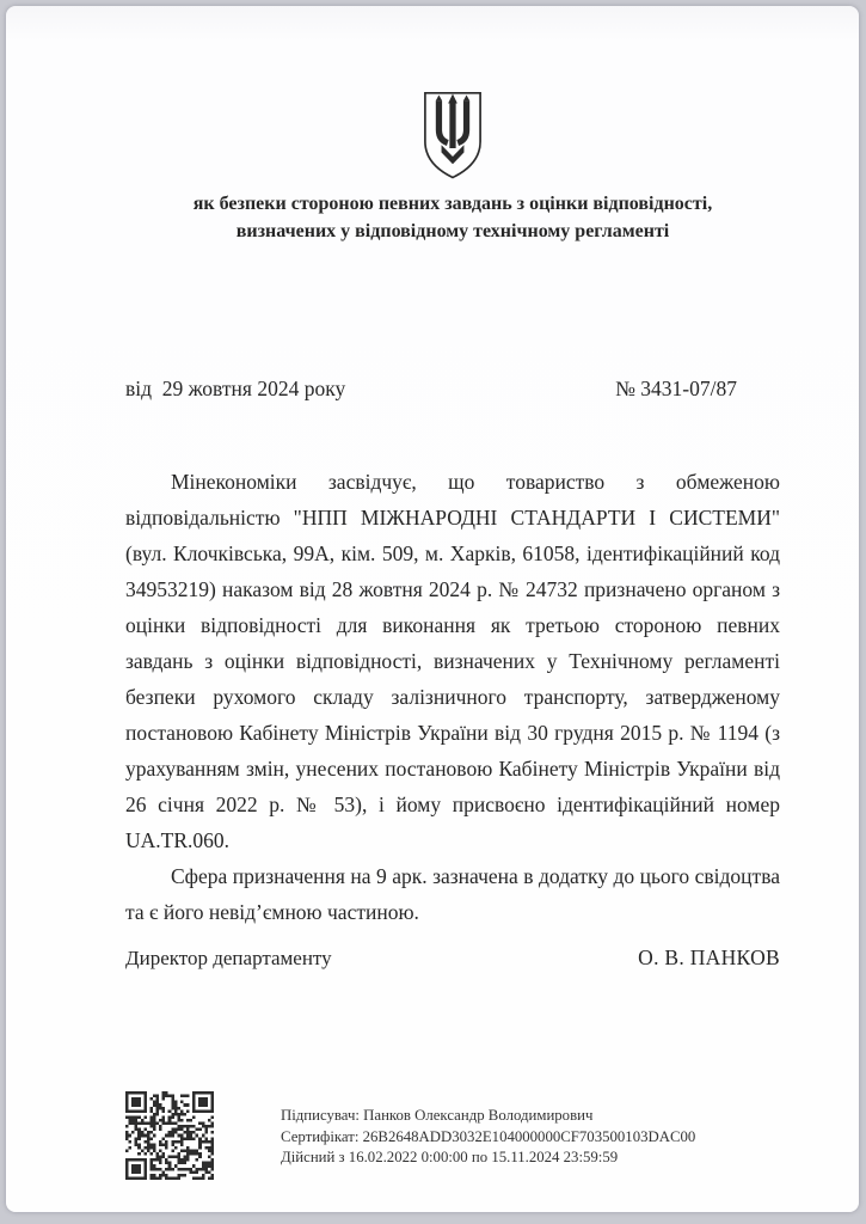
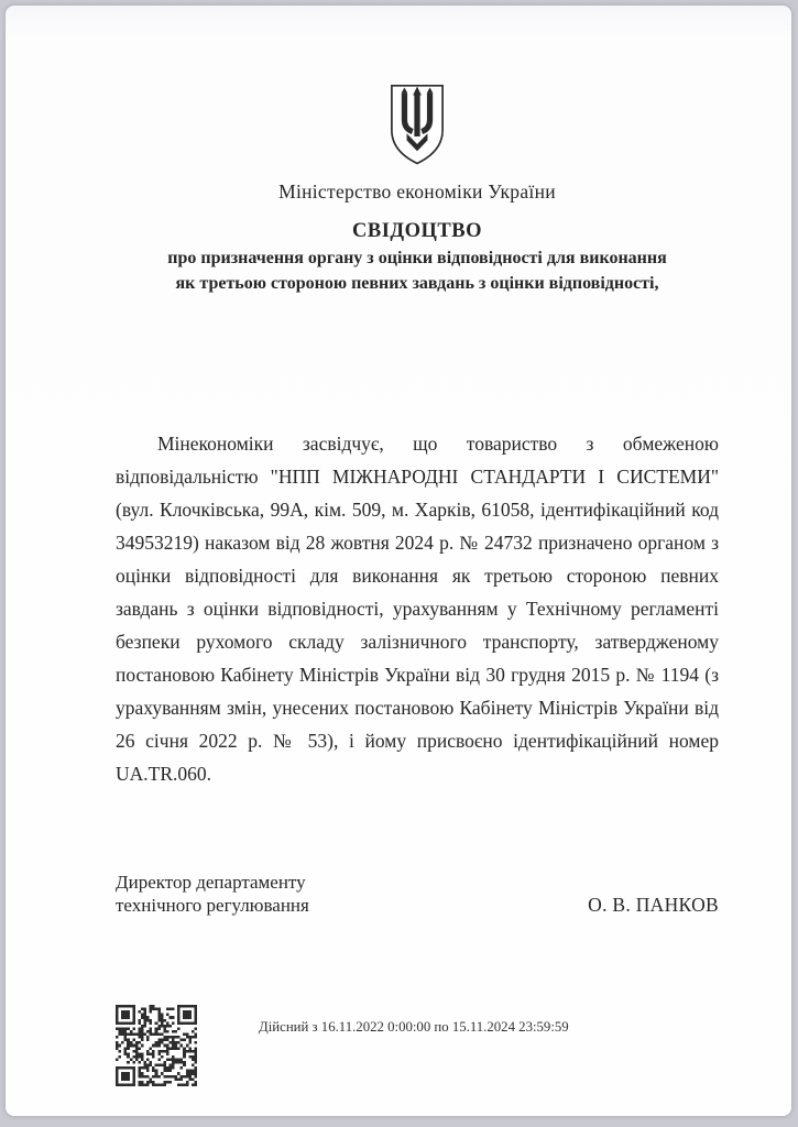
+ Міністерство економіки України
+ СВІДОЦТВО
+ про призначення органу з оцінки відповідності для виконання
- як безпеки стороною певних завдань з оцінки відповідності,
+ як третьою стороною певних завдань з оцінки відповідності,
- визначених у відповідному технічному регламенті
- від 29 жовтня 2024 року
- № 3431-07/87
- Мінекономіки засвідчує, що товариство з обмеженою відповідальністю "НПП МІЖНАРОДНІ СТАНДАРТИ І СИСТЕМИ" (вул. Клочківська, 99А, кім. 509, м. Харків, 61058, ідентифікаційний код 34953219) наказом від 28 жовтня 2024 р. № 24732 призначено органом з оцінки відповідності для виконання як третьою стороною певних завдань з оцінки відповідності, визначених у Технічному регламенті безпеки рухомого складу залізничного транспорту, затвердженому постановою Кабінету Міністрів України від 30 грудня 2015 р. № 1194 (з урахуванням змін, унесених постановою Кабінету Міністрів України від 26 січня 2022 р. № 53), і йому присвоєно ідентифікаційний номер UA.TR.060.
+ Мінекономіки засвідчує, що товариство з обмеженою відповідальністю "НПП МІЖНАРОДНІ СТАНДАРТИ І СИСТЕМИ" (вул. Клочківська, 99А, кім. 509, м. Харків, 61058, ідентифікаційний код 34953219) наказом від 28 жовтня 2024 р. № 24732 призначено органом з оцінки відповідності для виконання як третьою стороною певних завдань з оцінки відповідності, урахуванням у Технічному регламенті безпеки рухомого складу залізничного транспорту, затвердженому постановою Кабінету Міністрів України від 30 грудня 2015 р. № 1194 (з урахуванням змін, унесених постановою Кабінету Міністрів України від 26 січня 2022 р. № 53), і йому присвоєно ідентифікаційний номер UA.TR.060.
- Сфера призначення на 9 арк. зазначена в додатку до цього свідоцтва та є його невід’ємною частиною.
  Директор департаменту
+ технічного регулювання
  О. В. ПАНКОВ
- Підписувач: Панков Олександр Володимирович
- Сертифікат: 26B2648ADD3032E104000000CF703500103DAC00
- Дійсний з 16.02.2022 0:00:00 по 15.11.2024 23:59:59
+ Дійсний з 16.11.2022 0:00:00 по 15.11.2024 23:59:59
